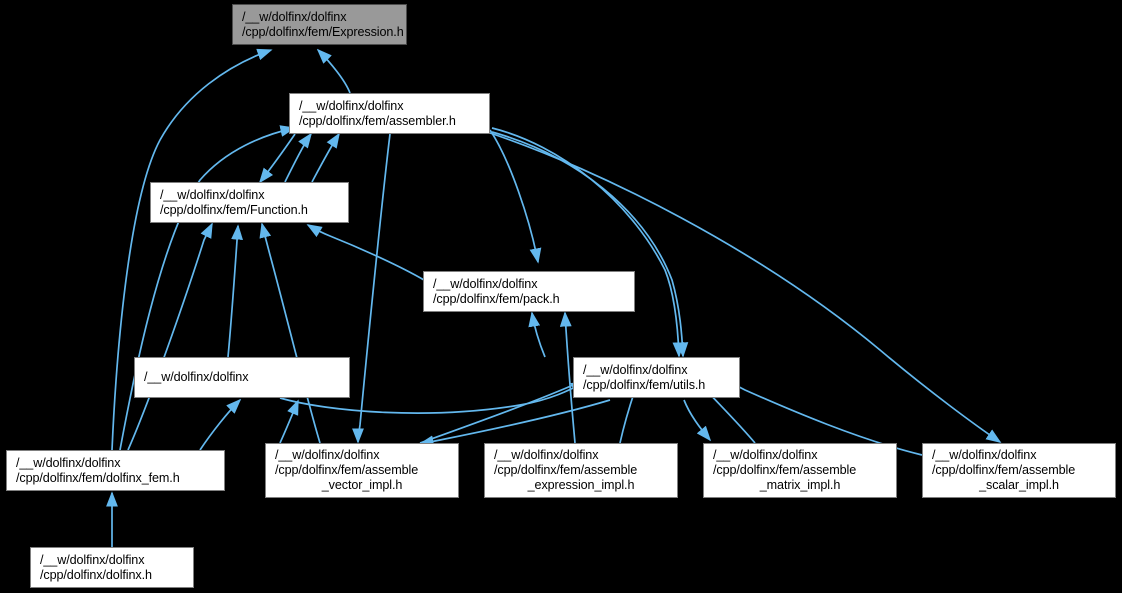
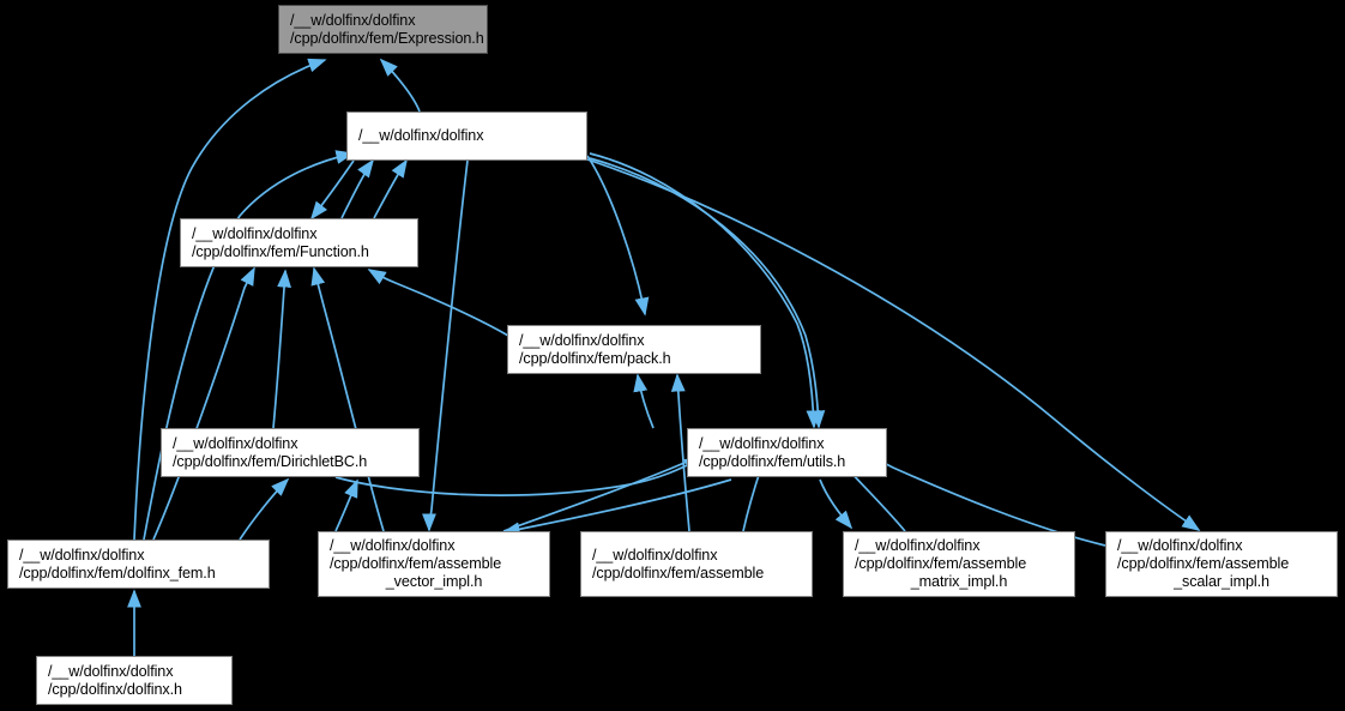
  /__w/dolfinx/dolfinx
  /cpp/dolfinx/fem/Expression.h
  /__w/dolfinx/dolfinx
- /cpp/dolfinx/fem/assembler.h
  /__w/dolfinx/dolfinx
  /cpp/dolfinx/fem/Function.h
  /__w/dolfinx/dolfinx
  /cpp/dolfinx/fem/pack.h
  /__w/dolfinx/dolfinx
+ /cpp/dolfinx/fem/DirichletBC.h
  /__w/dolfinx/dolfinx
  /cpp/dolfinx/fem/utils.h
  /__w/dolfinx/dolfinx
  /cpp/dolfinx/fem/dolfinx_fem.h
  /__w/dolfinx/dolfinx
  /cpp/dolfinx/fem/assemble
  _vector_impl.h
  /__w/dolfinx/dolfinx
  /cpp/dolfinx/fem/assemble
- _expression_impl.h
  /__w/dolfinx/dolfinx
  /cpp/dolfinx/fem/assemble
  _matrix_impl.h
  /__w/dolfinx/dolfinx
  /cpp/dolfinx/fem/assemble
  _scalar_impl.h
  /__w/dolfinx/dolfinx
  /cpp/dolfinx/dolfinx.h
